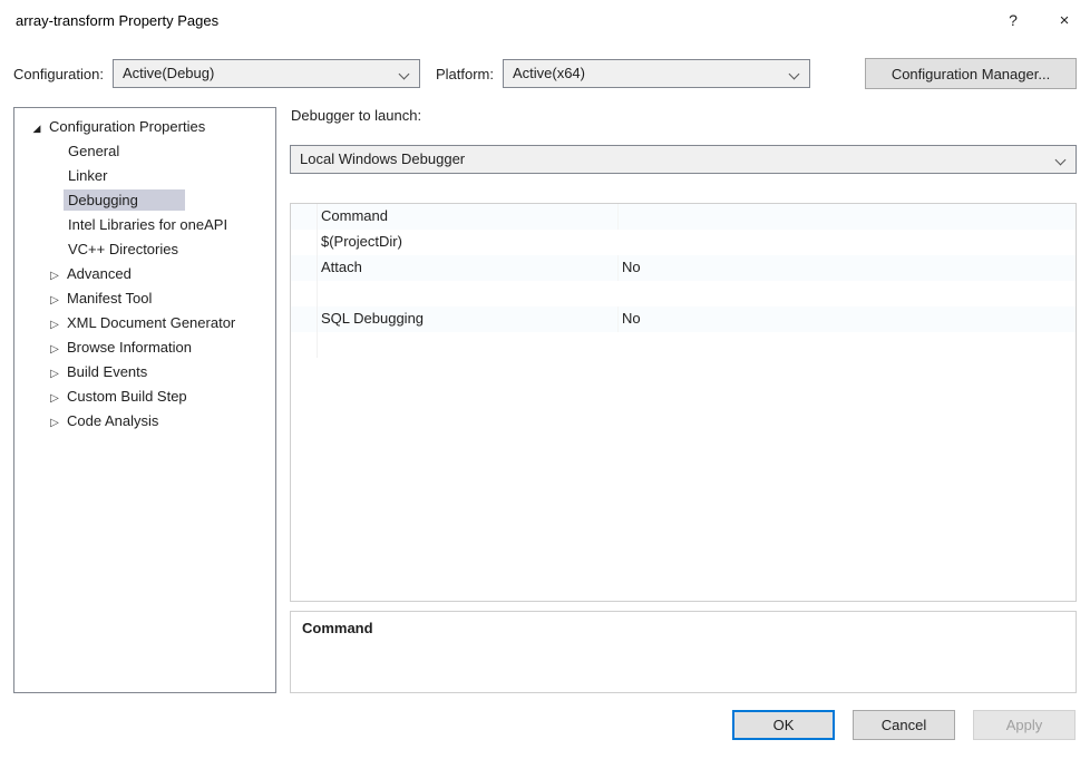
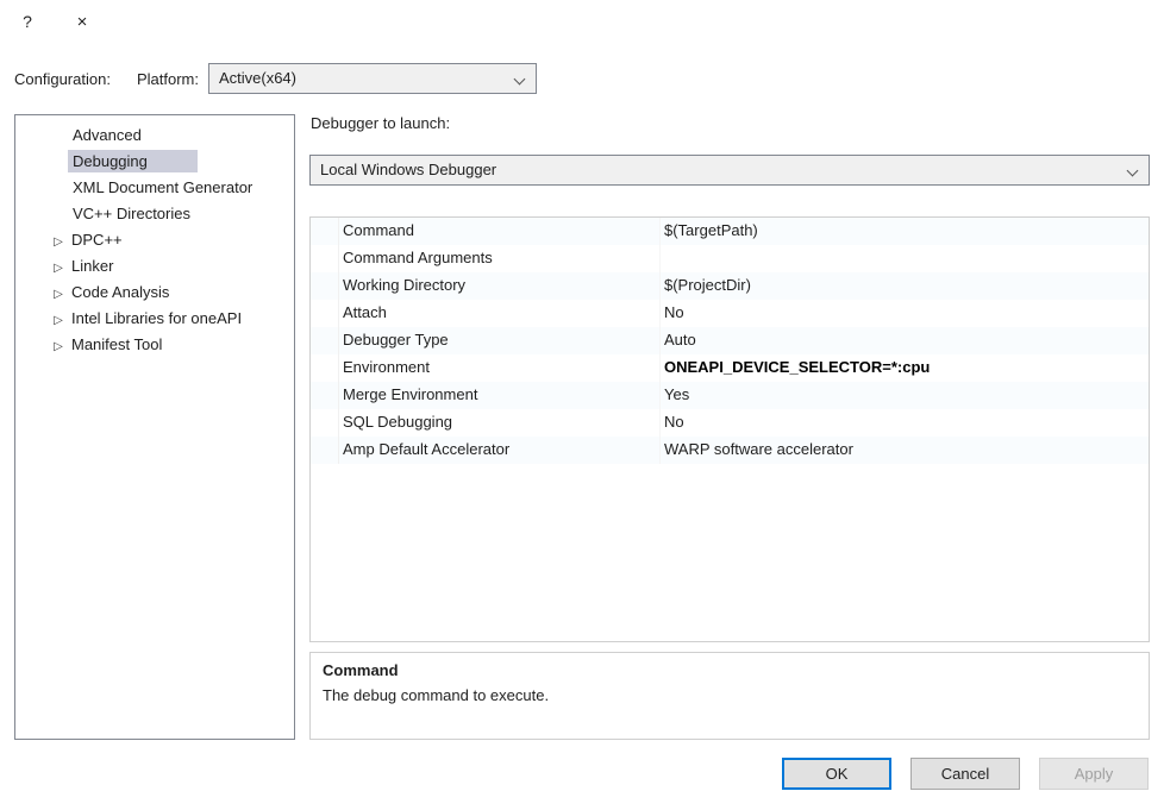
- array-transform Property Pages
  ?
  ×
  Configuration:
- Active(Debug)
  Platform:
  Active(x64)
- Configuration Manager...
- ◢ Configuration Properties
- General
- Linker
+ Advanced
  Debugging
- Intel Libraries for oneAPI
+ XML Document Generator
  VC++ Directories
+ ▷ DPC++
- ▷ Advanced
+ ▷ Linker
- ▷ Manifest Tool
+ ▷ Code Analysis
- ▷ XML Document Generator
+ ▷ Intel Libraries for oneAPI
- ▷ Browse Information
- ▷ Build Events
- ▷ Custom Build Step
- ▷ Code Analysis
+ ▷ Manifest Tool
  Debugger to launch:
  Local Windows Debugger
  Command
+ $(TargetPath)
+ Command Arguments
+ Working Directory
  $(ProjectDir)
  Attach
  No
+ Debugger Type
+ Auto
+ Environment
+ ONEAPI_DEVICE_SELECTOR=*:cpu
+ Merge Environment
+ Yes
  SQL Debugging
  No
+ Amp Default Accelerator
+ WARP software accelerator
  Command
+ The debug command to execute.
  OK
  Cancel
  Apply
